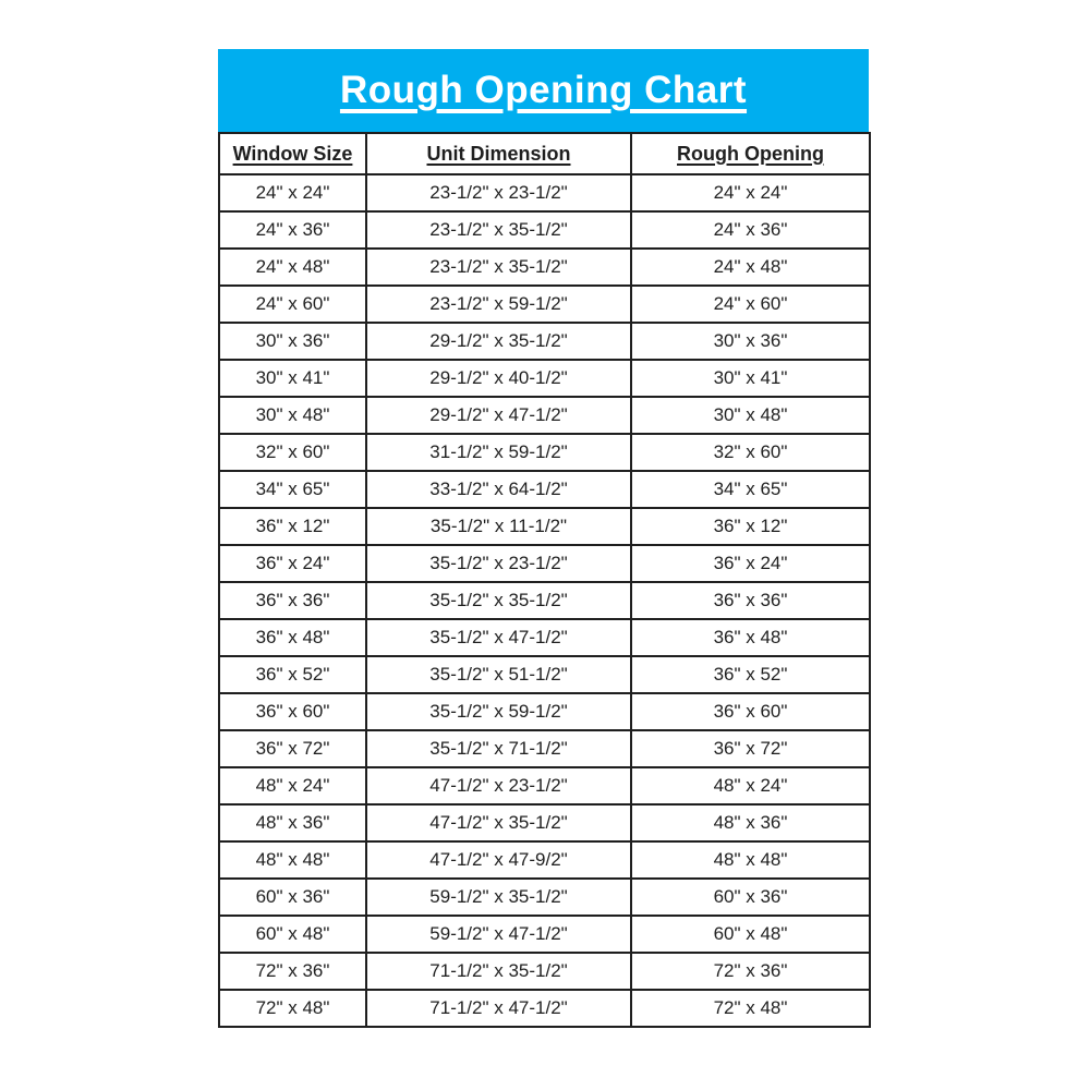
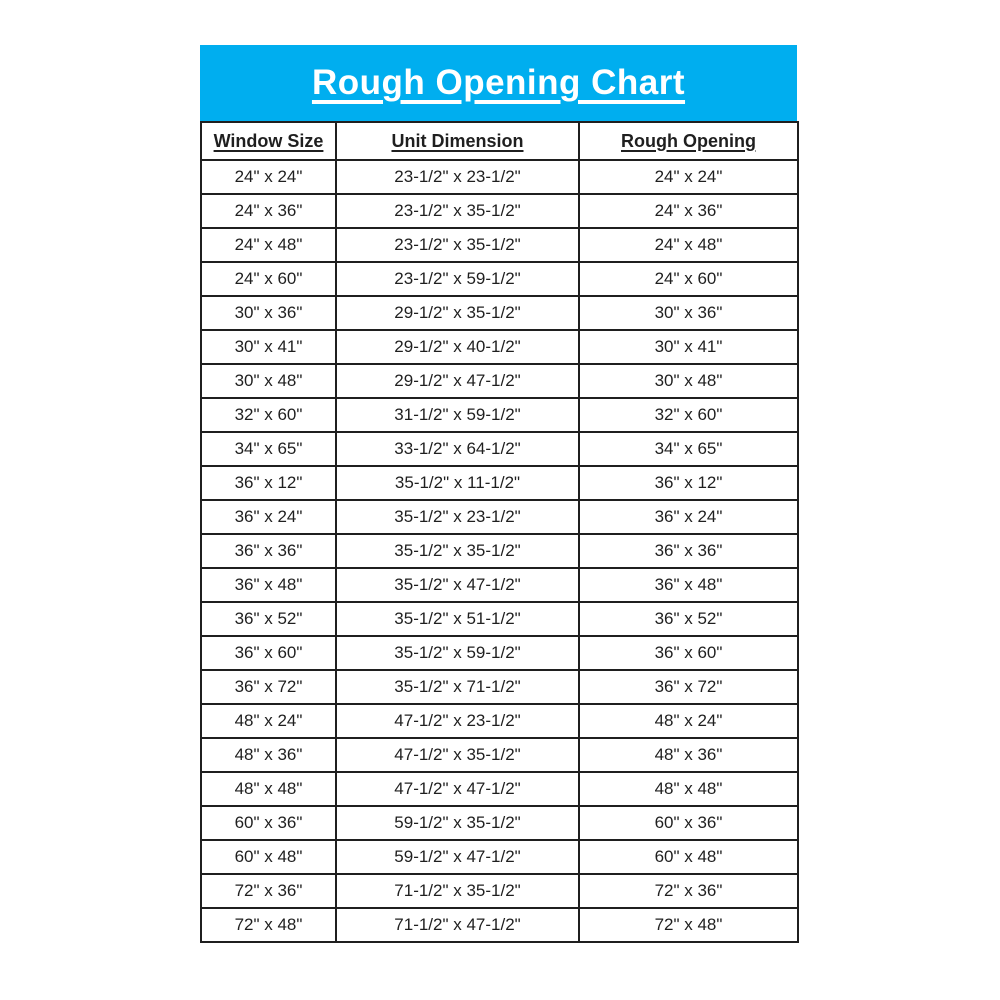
  Rough Opening Chart
  Window Size	Unit Dimension	Rough Opening
  24" x 24"	23-1/2" x 23-1/2"	24" x 24"
  24" x 36"	23-1/2" x 35-1/2"	24" x 36"
  24" x 48"	23-1/2" x 35-1/2"	24" x 48"
  24" x 60"	23-1/2" x 59-1/2"	24" x 60"
  30" x 36"	29-1/2" x 35-1/2"	30" x 36"
  30" x 41"	29-1/2" x 40-1/2"	30" x 41"
  30" x 48"	29-1/2" x 47-1/2"	30" x 48"
  32" x 60"	31-1/2" x 59-1/2"	32" x 60"
  34" x 65"	33-1/2" x 64-1/2"	34" x 65"
  36" x 12"	35-1/2" x 11-1/2"	36" x 12"
  36" x 24"	35-1/2" x 23-1/2"	36" x 24"
  36" x 36"	35-1/2" x 35-1/2"	36" x 36"
  36" x 48"	35-1/2" x 47-1/2"	36" x 48"
  36" x 52"	35-1/2" x 51-1/2"	36" x 52"
  36" x 60"	35-1/2" x 59-1/2"	36" x 60"
  36" x 72"	35-1/2" x 71-1/2"	36" x 72"
  48" x 24"	47-1/2" x 23-1/2"	48" x 24"
  48" x 36"	47-1/2" x 35-1/2"	48" x 36"
- 48" x 48"	47-1/2" x 47-9/2"	48" x 48"
+ 48" x 48"	47-1/2" x 47-1/2"	48" x 48"
  60" x 36"	59-1/2" x 35-1/2"	60" x 36"
  60" x 48"	59-1/2" x 47-1/2"	60" x 48"
  72" x 36"	71-1/2" x 35-1/2"	72" x 36"
  72" x 48"	71-1/2" x 47-1/2"	72" x 48"
